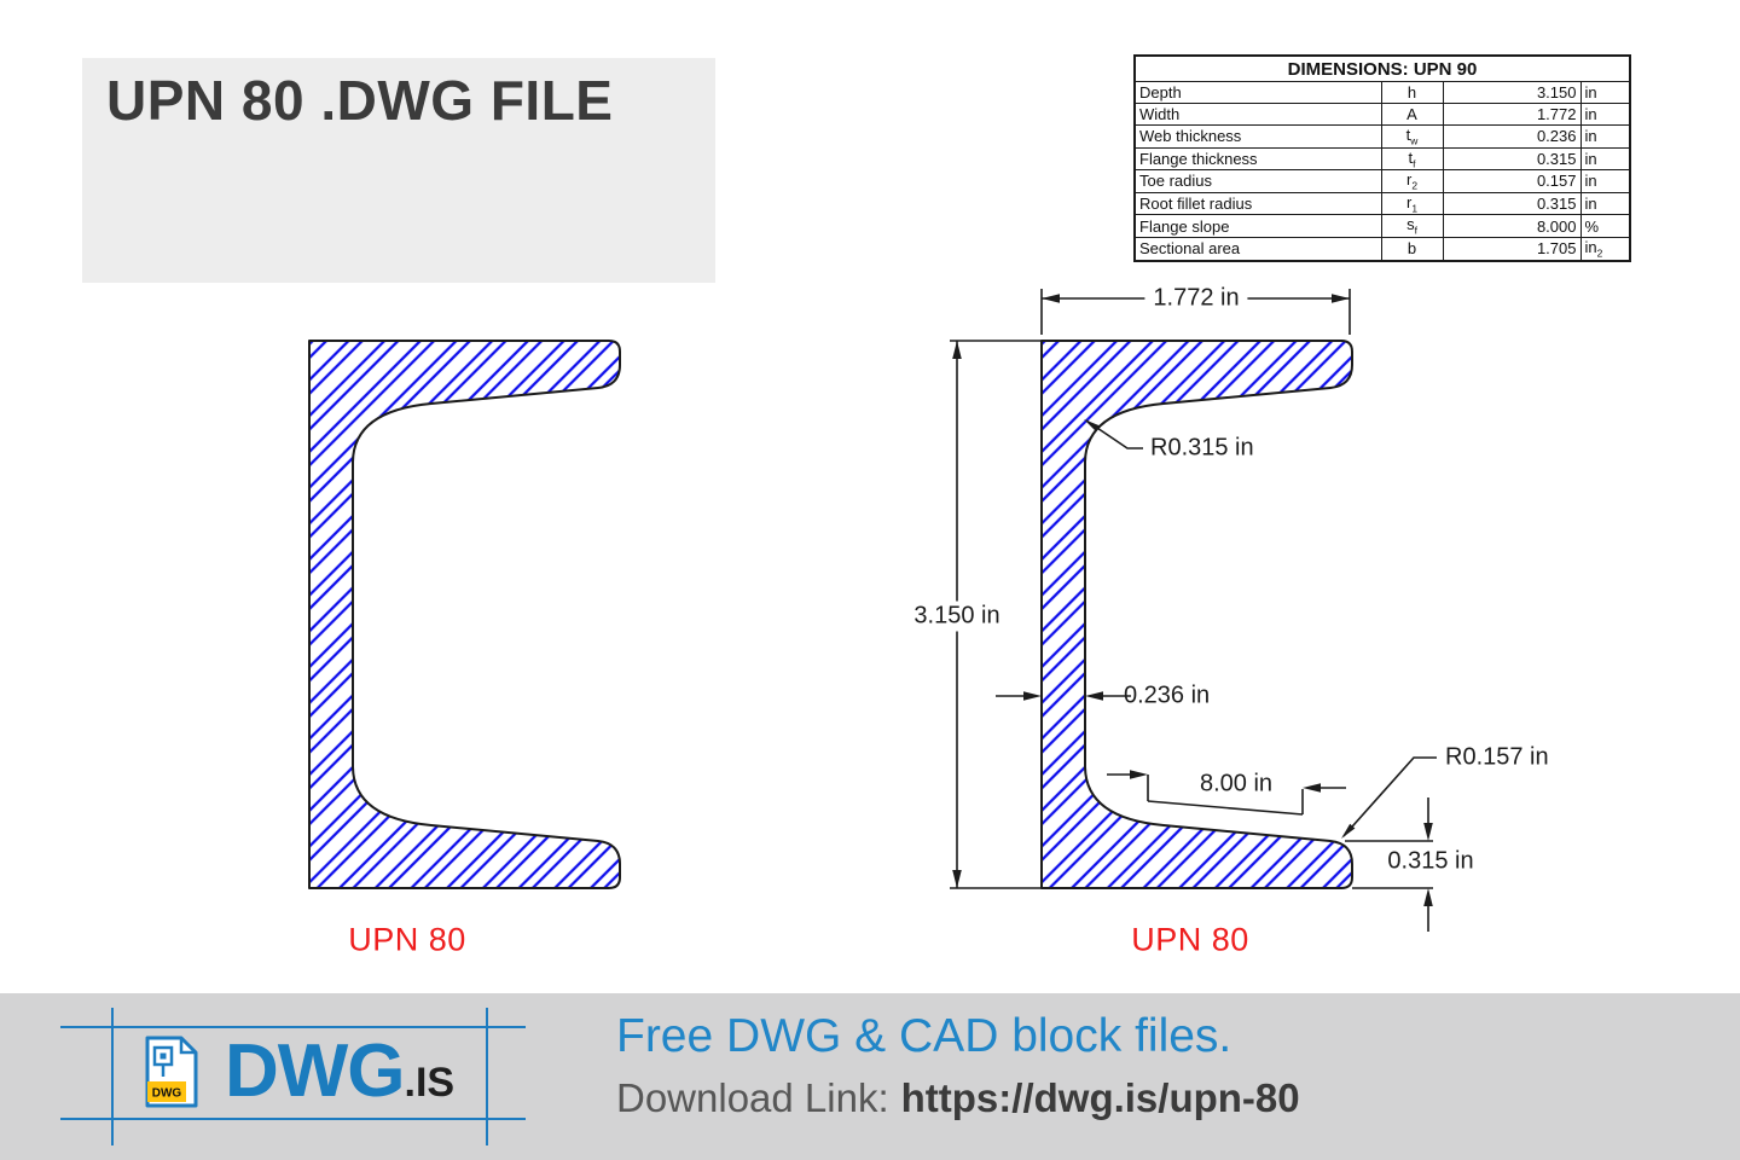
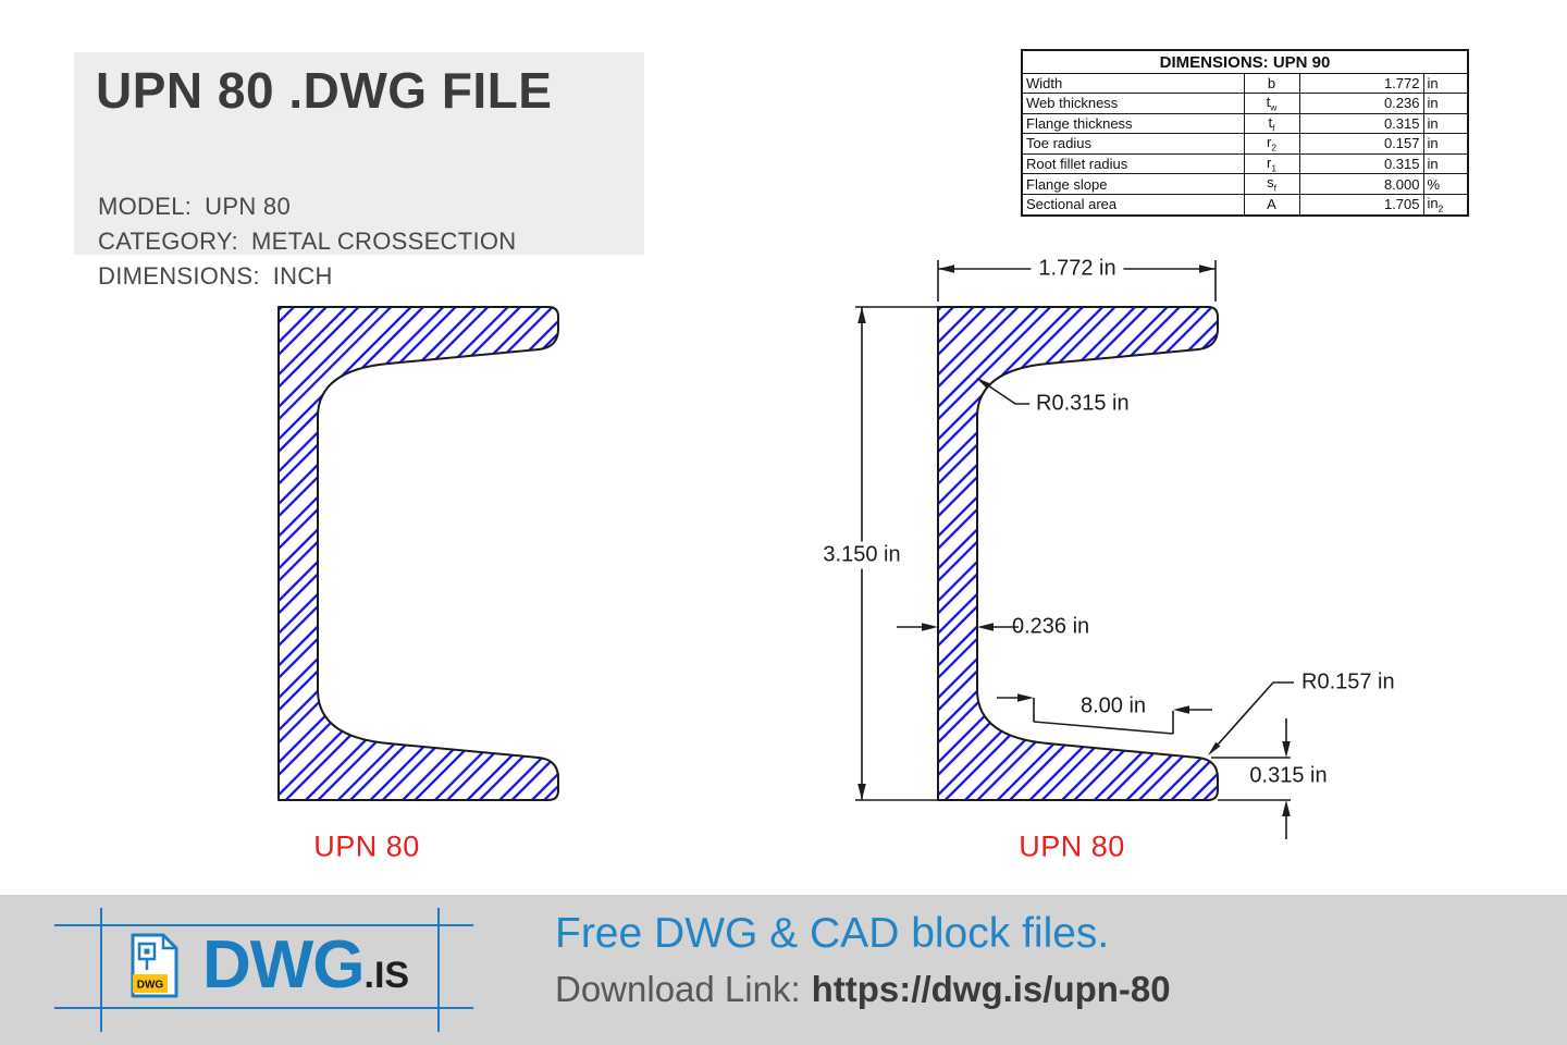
  UPN 80 .DWG FILE
+ MODEL: UPN 80
+ CATEGORY: METAL CROSSECTION
+ DIMENSIONS: INCH
  DIMENSIONS: UPN 90
- Depth	h	3.150	in
- Width	A	1.772	in
+ Width	b	1.772	in
  Web thickness	tw	0.236	in
  Flange thickness	tf	0.315	in
  Toe radius	r2	0.157	in
  Root fillet radius	r1	0.315	in
  Flange slope	sf	8.000	%
- Sectional area	b	1.705	in2
+ Sectional area	A	1.705	in2
  UPN 80
  1.772 in
  3.150 in
  R0.315 in
  0.236 in
  8.00 in
  R0.157 in
  0.315 in
  UPN 80
  DWG
  DWG
  .IS
  Free DWG & CAD block files.
  Download Link: https://dwg.is/upn-80
